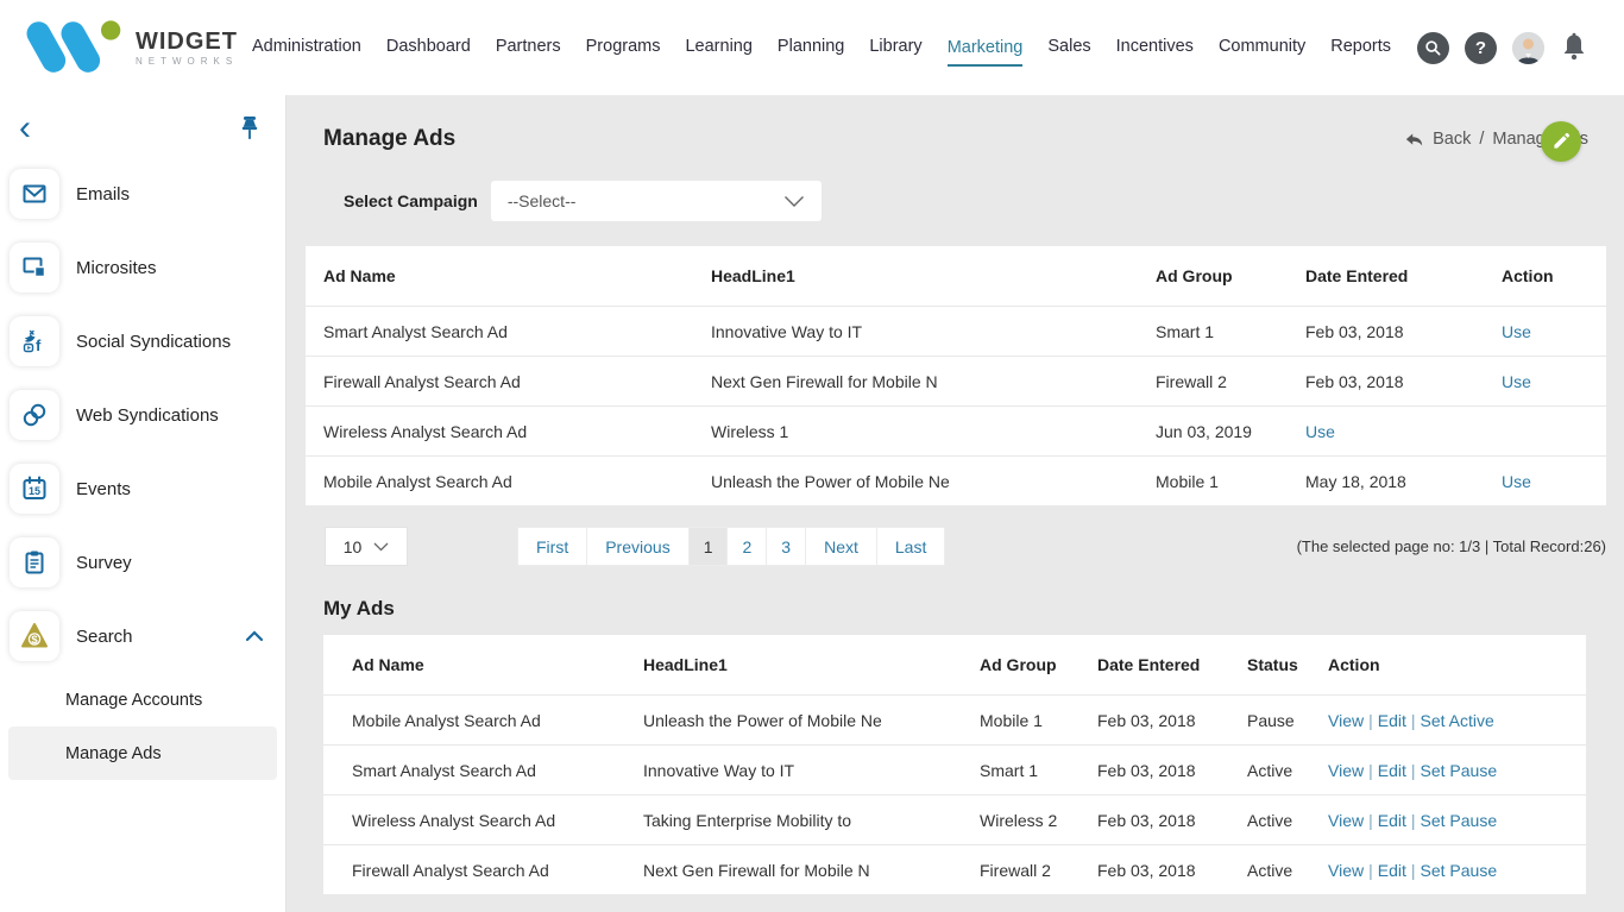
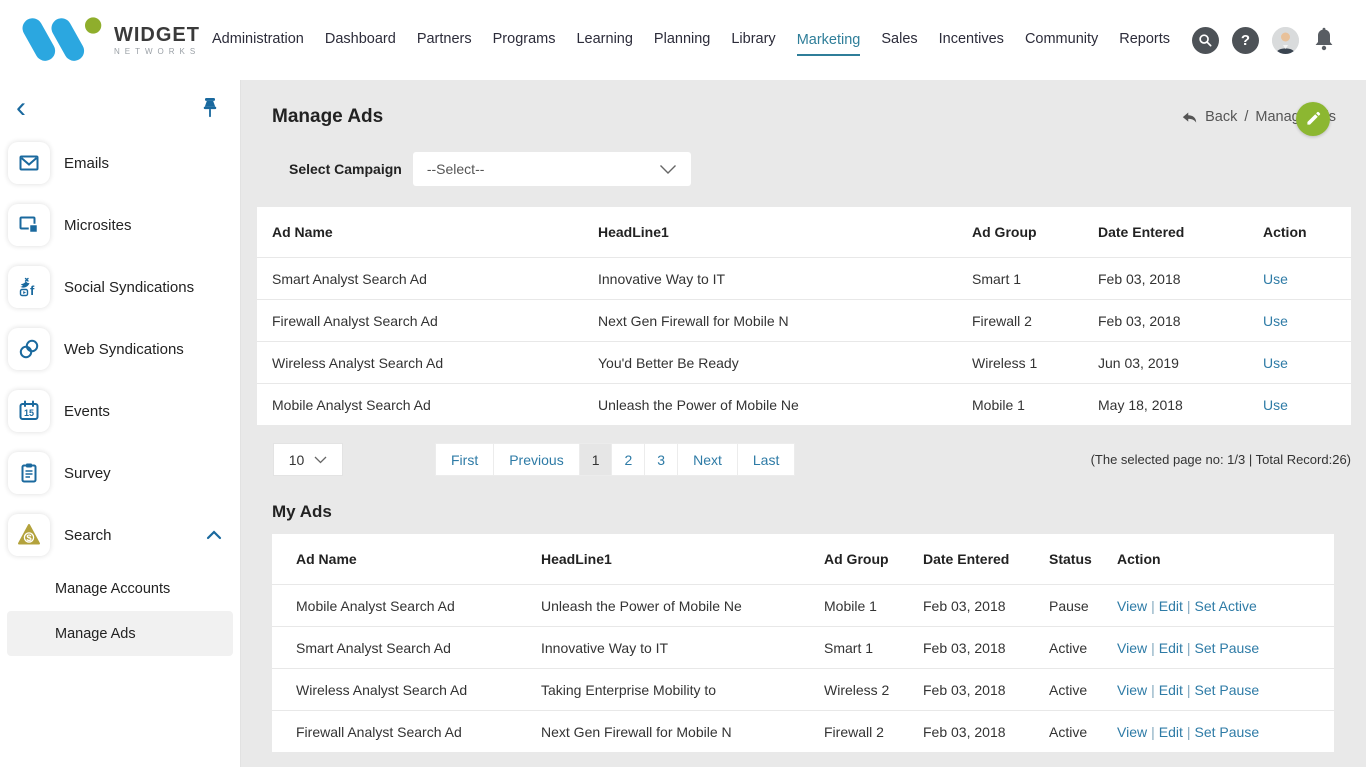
  WIDGET
  NETWORKS
  Administration
  Dashboard
  Partners
  Programs
  Learning
  Planning
  Library
  Marketing
  Sales
  Incentives
  Community
  Reports
  ?
  ‹
  Emails
  Microsites
  f
  Social Syndications
  Web Syndications
  15
  Events
  Survey
  $
  Search
  Manage Accounts
  Manage Ads
  Manage Ads
  Back
  /
  Select Campaign
  --Select--
  Ad Name
  HeadLine1
  Ad Group
  Date Entered
  Action
  Smart Analyst Search Ad
  Innovative Way to IT
  Smart 1
  Feb 03, 2018
  Use
  Firewall Analyst Search Ad
  Next Gen Firewall for Mobile N
  Firewall 2
  Feb 03, 2018
  Use
  Wireless Analyst Search Ad
+ You'd Better Be Ready
  Wireless 1
  Jun 03, 2019
  Use
  Mobile Analyst Search Ad
  Unleash the Power of Mobile Ne
  Mobile 1
  May 18, 2018
  Use
  10
  First
  Previous
  1
  2
  3
  Next
  Last
  (The selected page no: 1/3 | Total Record:26)
  My Ads
  Ad Name
  HeadLine1
  Ad Group
  Date Entered
  Status
  Action
  Mobile Analyst Search Ad
  Unleash the Power of Mobile Ne
  Mobile 1
  Feb 03, 2018
  Pause
  View | Edit | Set Active
  Smart Analyst Search Ad
  Innovative Way to IT
  Smart 1
  Feb 03, 2018
  Active
  View | Edit | Set Pause
  Wireless Analyst Search Ad
  Taking Enterprise Mobility to
  Wireless 2
  Feb 03, 2018
  Active
  View | Edit | Set Pause
  Firewall Analyst Search Ad
  Next Gen Firewall for Mobile N
  Firewall 2
  Feb 03, 2018
  Active
  View | Edit | Set Pause
